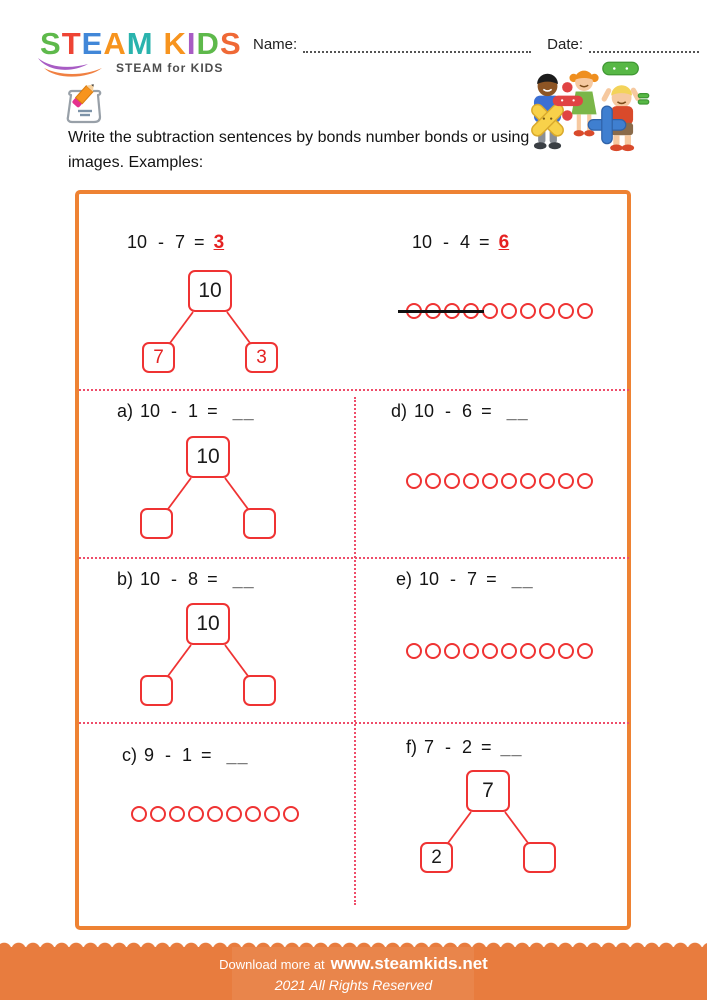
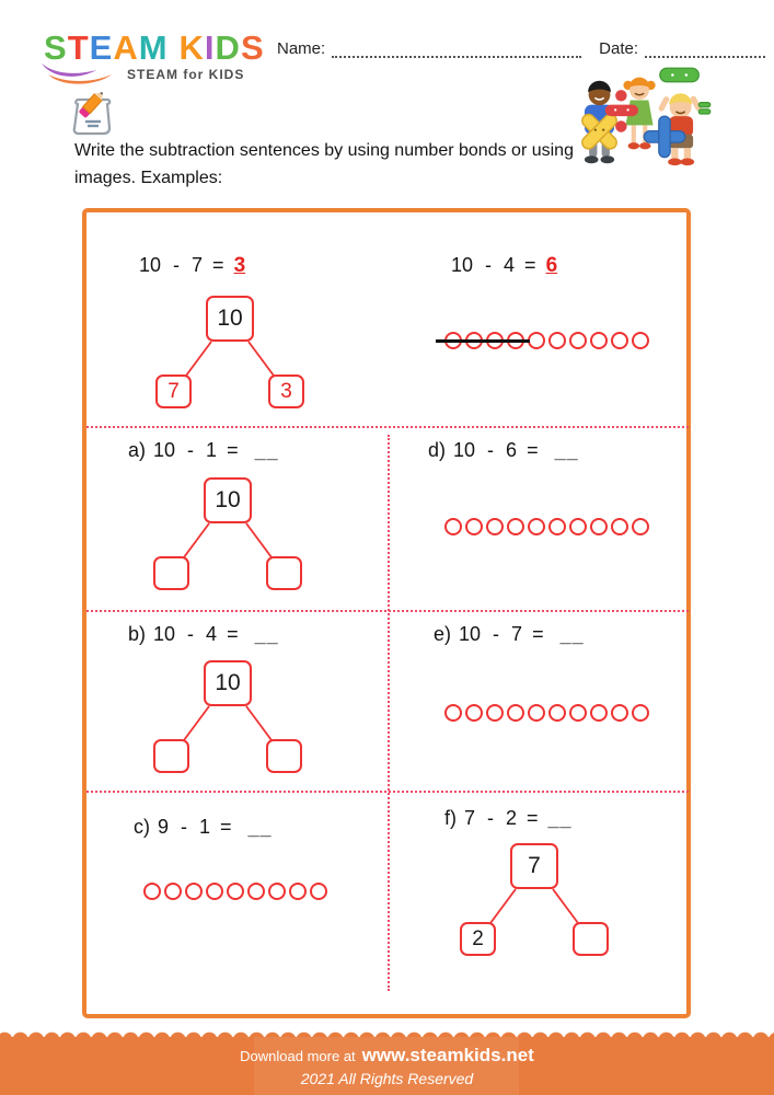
  STEAM KIDS
  STEAM for KIDS
  Name:
  Date:
- Write the subtraction sentences by bonds number bonds or using images. Examples:
+ Write the subtraction sentences by using number bonds or using images. Examples:
  10 - 7 = 3
  10
  7
  3
  10 - 4 = 6
  a) 10 - 1 = __
  10
  d) 10 - 6 = __
- b) 10 - 8 = __
+ b) 10 - 4 = __
  10
  e) 10 - 7 = __
  c) 9 - 1 = __
  f) 7 - 2 = __
  7
  2
  Download more at www.steamkids.net
  2021 All Rights Reserved
